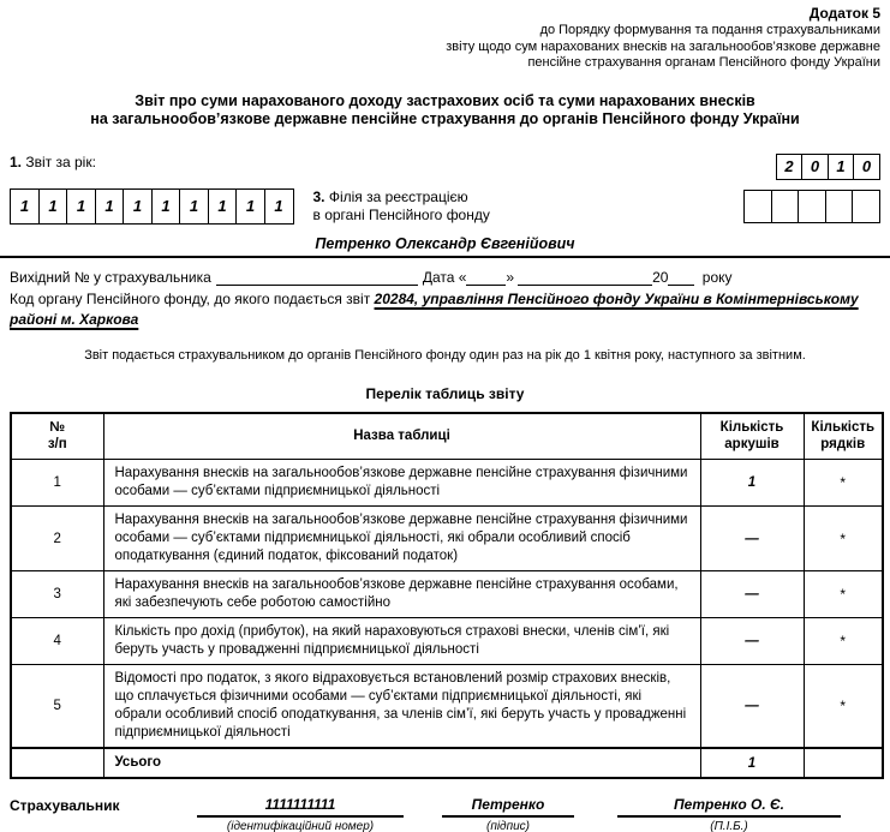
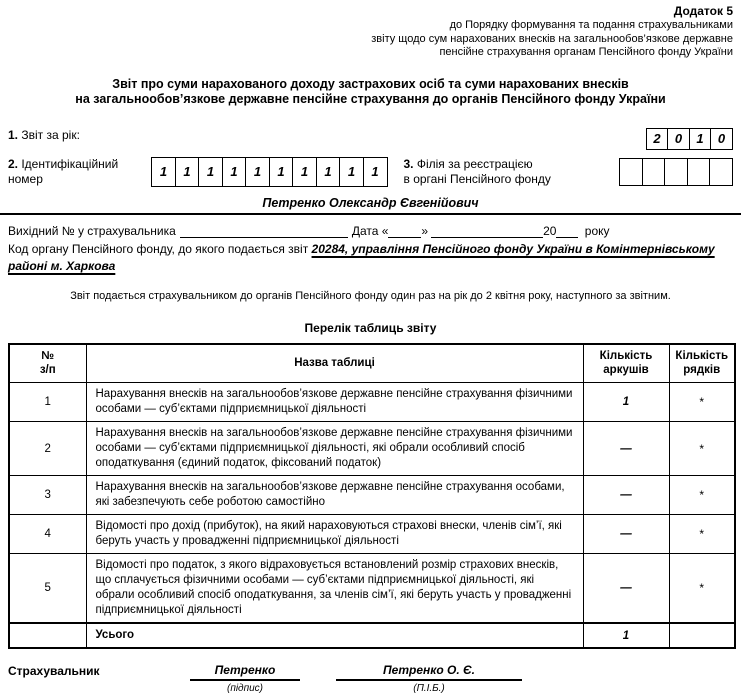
  Додаток 5
  до Порядку формування та подання страхувальниками
  звіту щодо сум нарахованих внесків на загальнообов’язкове державне
  пенсійне страхування органам Пенсійного фонду України
  Звіт про суми нарахованого доходу застрахових осіб та суми нарахованих внесків
  на загальнообов’язкове державне пенсійне страхування до органів Пенсійного фонду України
  1. Звіт за рік:
  2
  0
  1
  0
+ 2. Ідентифікаційний номер
  1
  1
  1
  1
  1
  1
  1
  1
  1
  1
  3. Філія за реєстрацією
  в органі Пенсійного фонду
  Петренко Олександр Євгенійович
  Вихідний № у страхувальника
  Дата «
  »
  20
  року
  Код органу Пенсійного фонду, до якого подається звіт 20284, управління Пенсійного фонду України в Комінтернівському районі м. Харкова
- Звіт подається страхувальником до органів Пенсійного фонду один раз на рік до 1 квітня року, наступного за звітним.
+ Звіт подається страхувальником до органів Пенсійного фонду один раз на рік до 2 квітня року, наступного за звітним.
  Перелік таблиць звіту
  № з/п	Назва таблиці	Кількість аркушів	Кількість рядків
  1	Нарахування внесків на загальнообов’язкове державне пенсійне страхування фізичними особами — суб’єктами підприємницької діяльності	1	*
  2	Нарахування внесків на загальнообов’язкове державне пенсійне страхування фізичними особами — суб’єктами підприємницької діяльності, які обрали особливий спосіб оподаткування (єдиний податок, фіксований податок)	—	*
  3	Нарахування внесків на загальнообов’язкове державне пенсійне страхування особами, які забезпечують себе роботою самостійно	—	*
- 4	Кількість про дохід (прибуток), на який нараховуються страхові внески, членів сім’ї, які беруть участь у провадженні підприємницької діяльності	—	*
+ 4	Відомості про дохід (прибуток), на який нараховуються страхові внески, членів сім’ї, які беруть участь у провадженні підприємницької діяльності	—	*
  5	Відомості про податок, з якого відраховується встановлений розмір страхових внесків, що сплачується фізичними особами — суб’єктами підприємницької діяльності, які обрали особливий спосіб оподаткування, за членів сім’ї, які беруть участь у провадженні підприємницької діяльності	—	*
  	Усього	1
  Страхувальник
- 1111111111
- (ідентифікаційний номер)
  Петренко
  (підпис)
  Петренко О. Є.
  (П.І.Б.)
